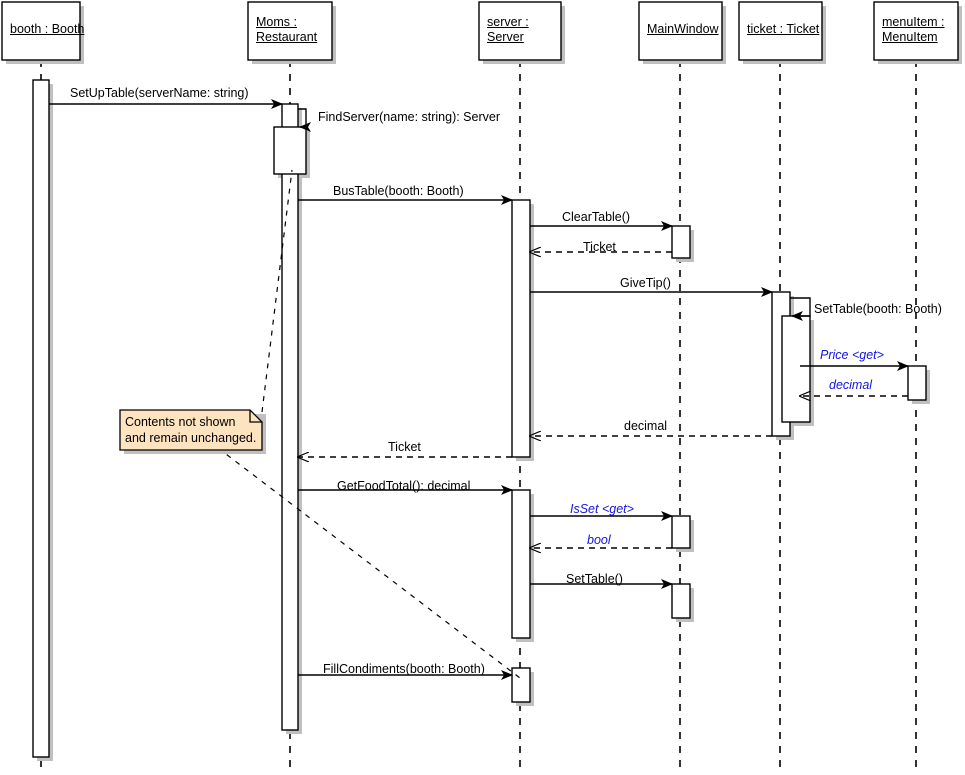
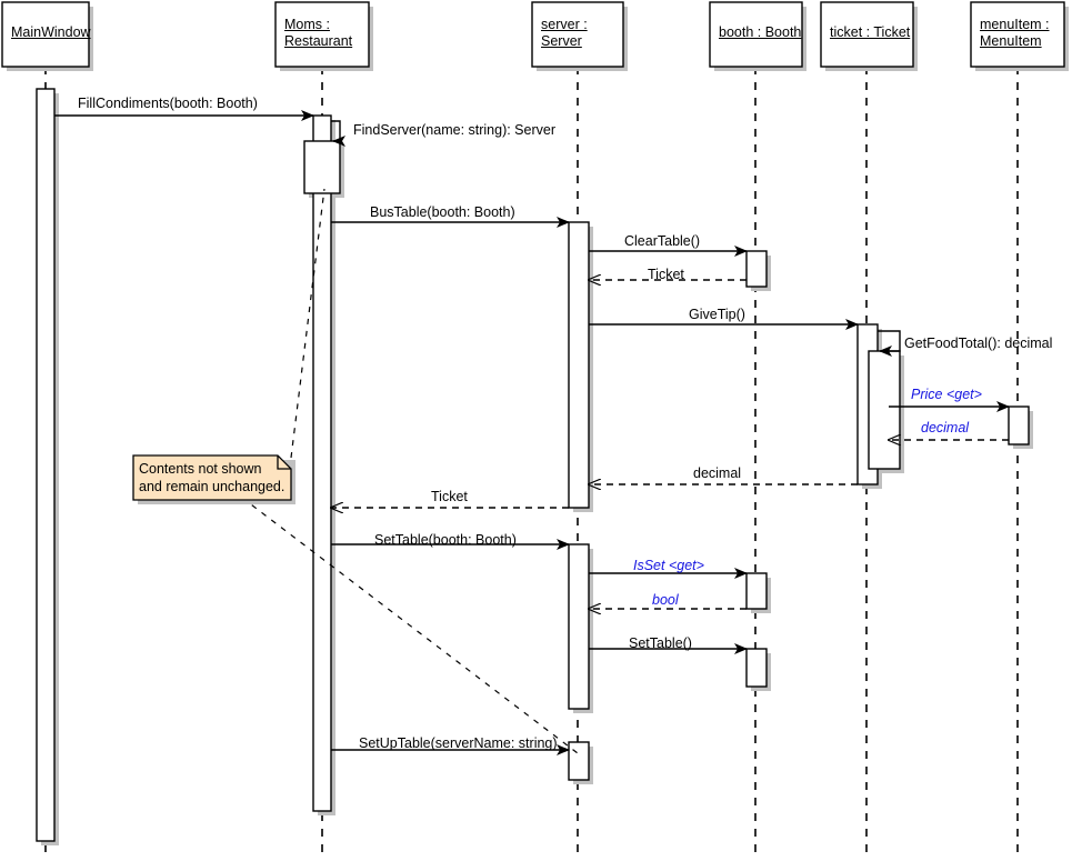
- booth : Booth
+ MainWindow
  Moms :
  Restaurant
  server :
  Server
- MainWindow
+ booth : Booth
  ticket : Ticket
  menuItem :
  MenuItem
- SetUpTable(serverName: string)
+ FillCondiments(booth: Booth)
  FindServer(name: string): Server
  BusTable(booth: Booth)
  ClearTable()
  Ticket
  GiveTip()
- SetTable(booth: Booth)
+ GetFoodTotal(): decimal
  Price <get>
  decimal
  decimal
  Ticket
- GetFoodTotal(): decimal
+ SetTable(booth: Booth)
  IsSet <get>
  bool
  SetTable()
- FillCondiments(booth: Booth)
+ SetUpTable(serverName: string)
  Contents not shown
  and remain unchanged.
